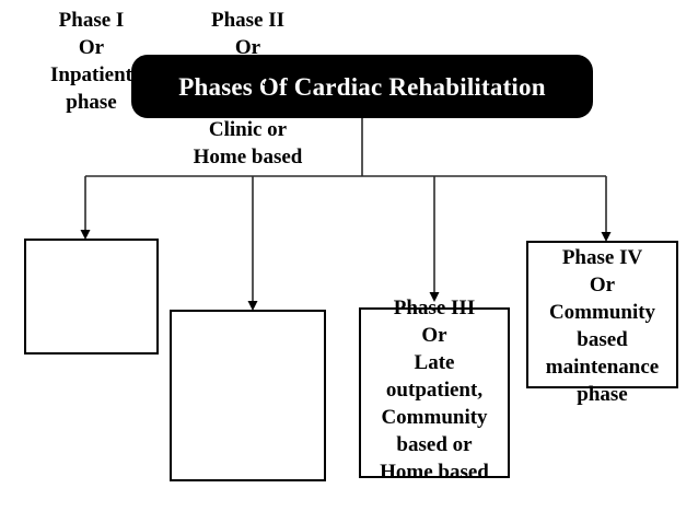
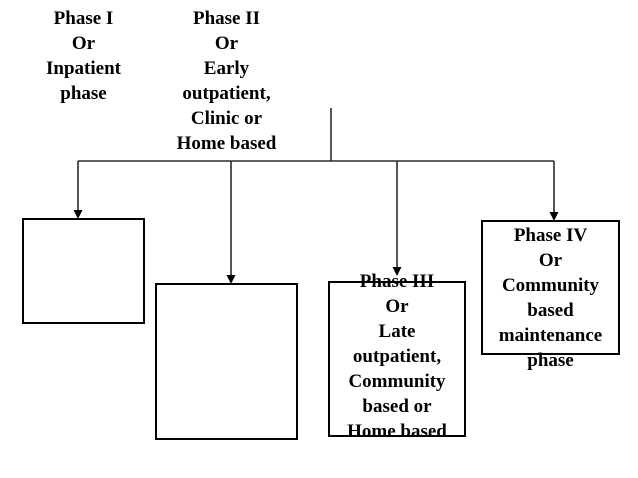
- Phases Of Cardiac Rehabilitation
  Phase I
  Or
  Inpatient
  phase
  Phase II
  Or
  Early
  outpatient,
  Clinic or
  Home based
  Phase III
  Or
  Late
  outpatient,
  Community
  based or
  Home based
  Phase IV
  Or
  Community
  based
  maintenance
  phase
